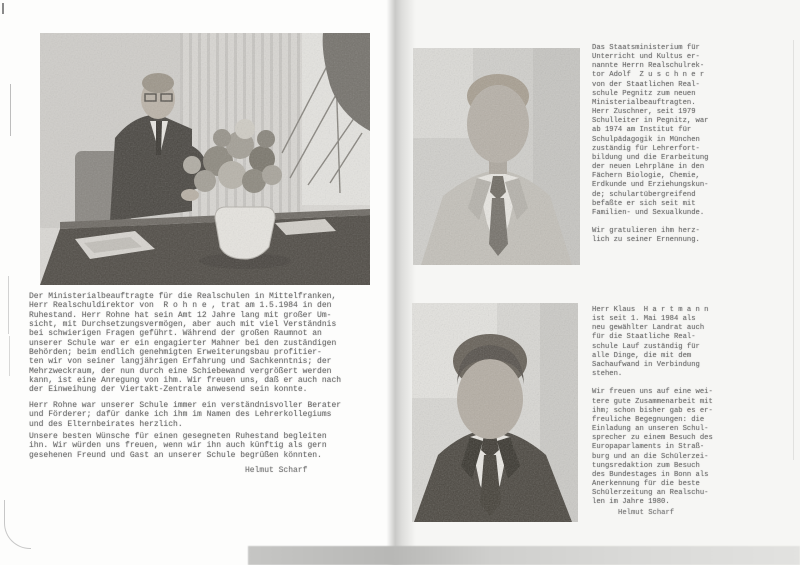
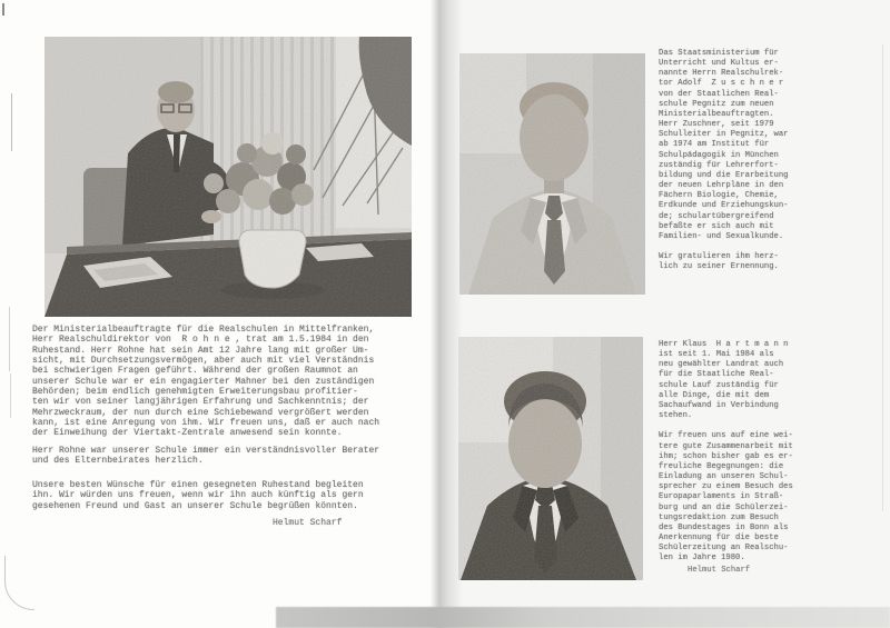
  Der Ministerialbeauftragte für die Realschulen in Mittelfranken,
  Herr Realschuldirektor von R o h n e , trat am 1.5.1984 in den
  Ruhestand. Herr Rohne hat sein Amt 12 Jahre lang mit großer Um-
  sicht, mit Durchsetzungsvermögen, aber auch mit viel Verständnis
  bei schwierigen Fragen geführt. Während der großen Raumnot an
  unserer Schule war er ein engagierter Mahner bei den zuständigen
  Behörden; beim endlich genehmigten Erweiterungsbau profitier-
  ten wir von seiner langjährigen Erfahrung und Sachkenntnis; der
  Mehrzweckraum, der nun durch eine Schiebewand vergrößert werden
  kann, ist eine Anregung von ihm. Wir freuen uns, daß er auch nach
  der Einweihung der Viertakt-Zentrale anwesend sein konnte.
  Herr Rohne war unserer Schule immer ein verständnisvoller Berater
- und Förderer; dafür danke ich ihm im Namen des Lehrerkollegiums
  und des Elternbeirates herzlich.
  Unsere besten Wünsche für einen gesegneten Ruhestand begleiten
  ihn. Wir würden uns freuen, wenn wir ihn auch künftig als gern
  gesehenen Freund und Gast an unserer Schule begrüßen könnten.
  Helmut Scharf
  Das Staatsministerium für
  Unterricht und Kultus er-
  nannte Herrn Realschulrek-
  tor Adolf Z u s c h n e r
  von der Staatlichen Real-
  schule Pegnitz zum neuen
  Ministerialbeauftragten.
  Herr Zuschner, seit 1979
  Schulleiter in Pegnitz, war
  ab 1974 am Institut für
  Schulpädagogik in München
  zuständig für Lehrerfort-
  bildung und die Erarbeitung
  der neuen Lehrpläne in den
  Fächern Biologie, Chemie,
  Erdkunde und Erziehungskun-
  de; schulartübergreifend
- befaßte er sich seit mit
+ befaßte er sich auch mit
  Familien- und Sexualkunde.
  Wir gratulieren ihm herz-
  lich zu seiner Ernennung.
  Herr Klaus H a r t m a n n
  ist seit 1. Mai 1984 als
  neu gewählter Landrat auch
  für die Staatliche Real-
  schule Lauf zuständig für
  alle Dinge, die mit dem
  Sachaufwand in Verbindung
  stehen.
  Wir freuen uns auf eine wei-
  tere gute Zusammenarbeit mit
  ihm; schon bisher gab es er-
  freuliche Begegnungen: die
  Einladung an unseren Schul-
  sprecher zu einem Besuch des
  Europaparlaments in Straß-
  burg und an die Schülerzei-
  tungsredaktion zum Besuch
  des Bundestages in Bonn als
  Anerkennung für die beste
  Schülerzeitung an Realschu-
  len im Jahre 1980.
  Helmut Scharf
